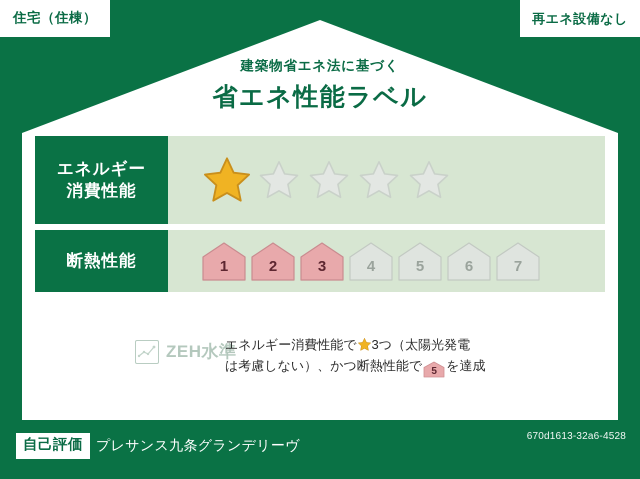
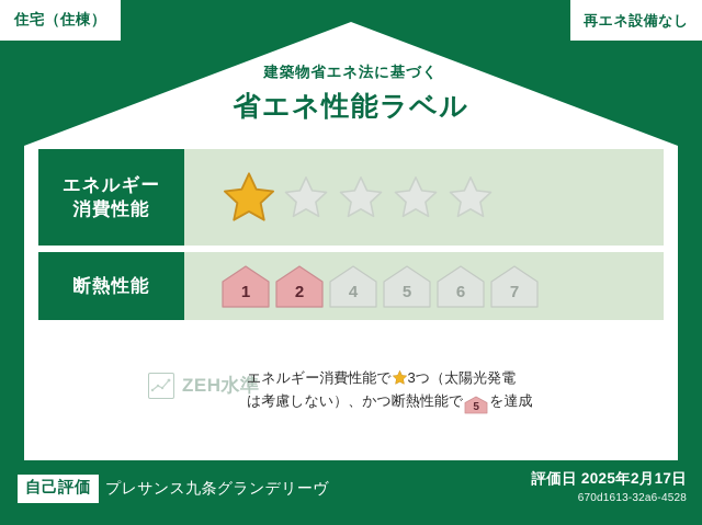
  住宅（住棟）
  再エネ設備なし
  建築物省エネ法に基づく
  省エネ性能ラベル
  エネルギー
  消費性能
  断熱性能
  1
  2
- 3
  4
  5
  6
  7
  ZEH水準
  エネルギー消費性能で 3つ（太陽光発電
  は考慮しない）、かつ断熱性能で
  5
  を達成
  自己評価
  プレサンス九条グランデリーヴ
+ 評価日 2025年2月17日
  670d1613-32a6-4528
